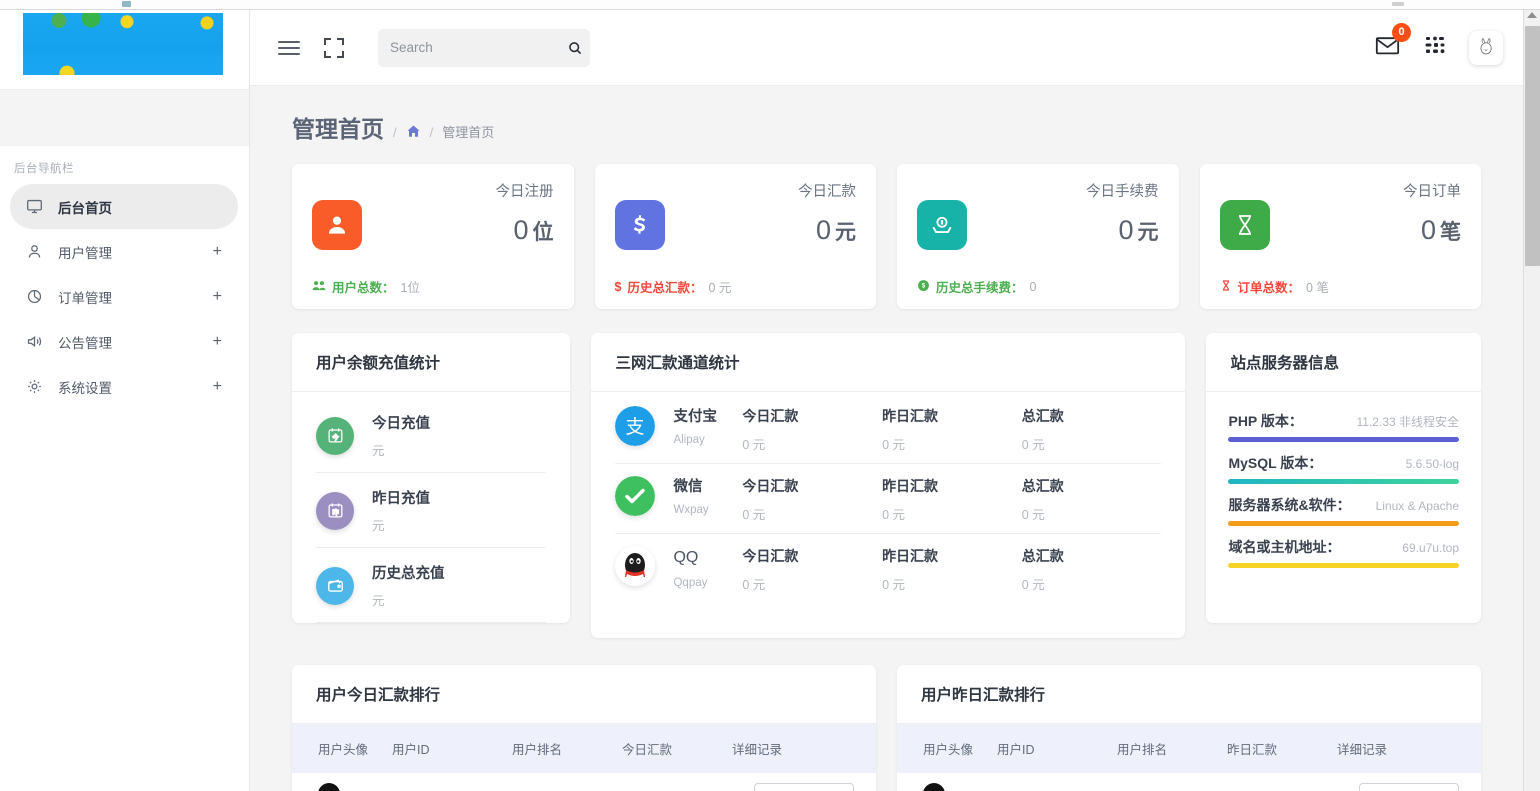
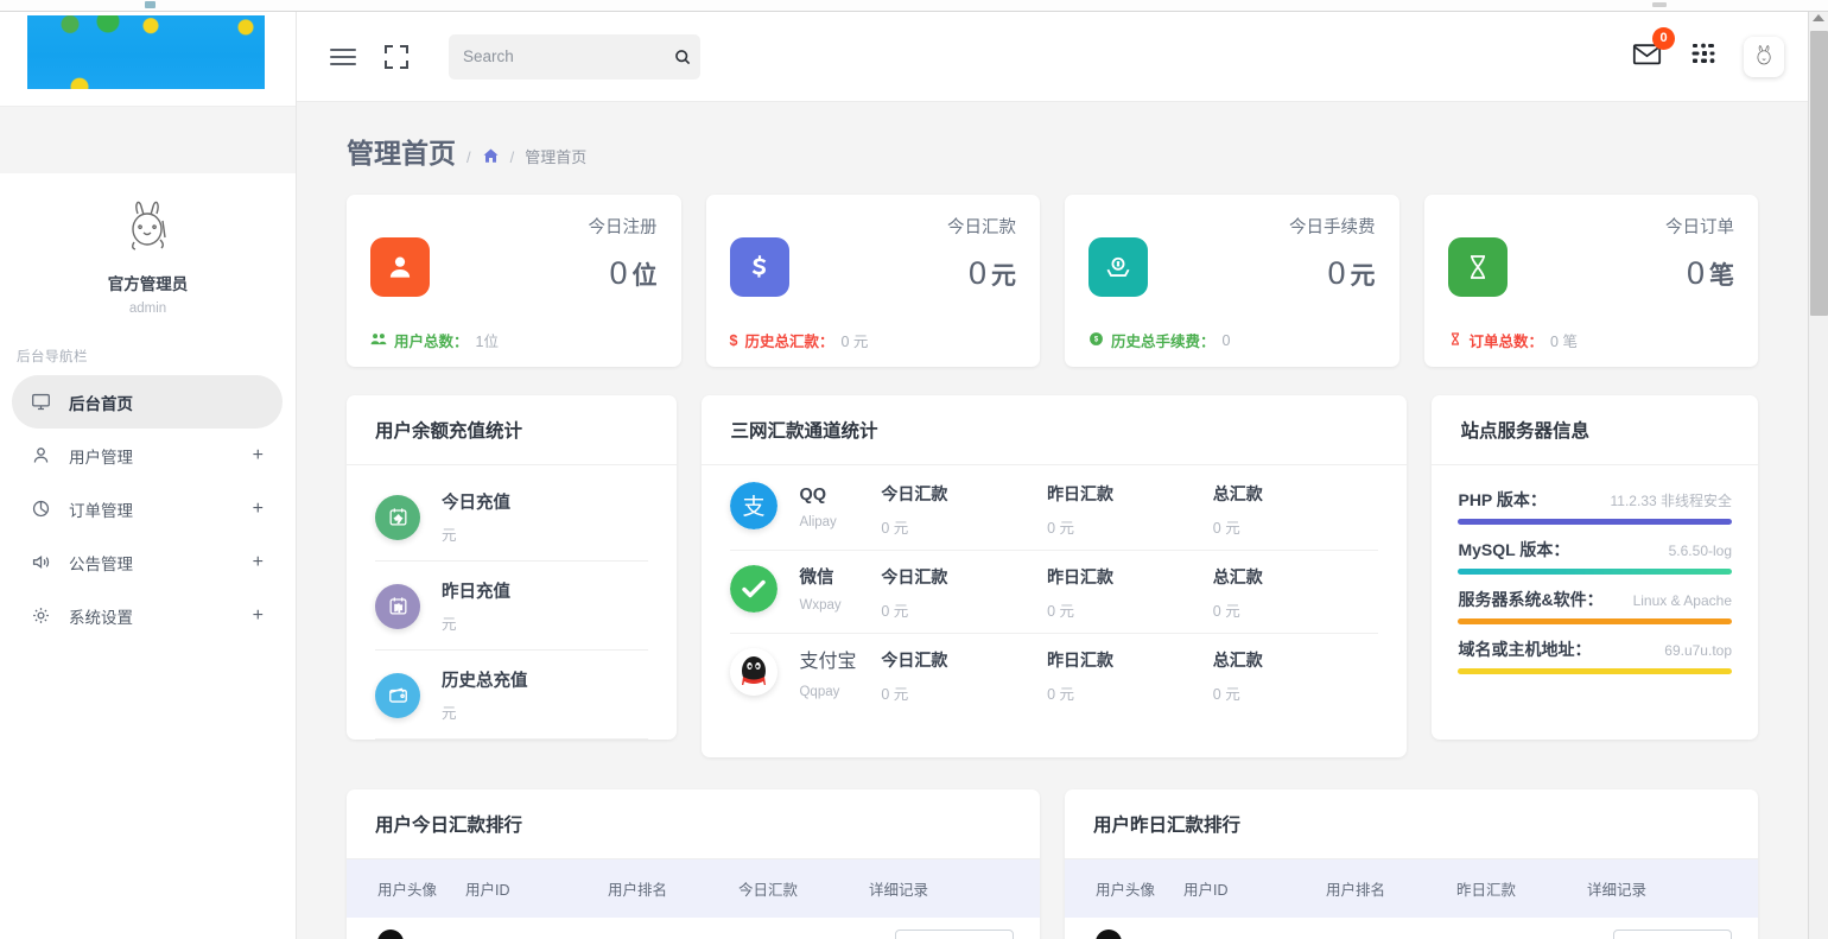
+ 官方管理员
+ admin
  后台导航栏
  后台首页
  用户管理
  +
  订单管理
  +
  公告管理
  +
  系统设置
  +
  Search
  0
  管理首页
  /
  /
  管理首页
  今日注册
  0 位
  用户总数：
  1位
  今日汇款
  0 元
  $
  历史总汇款：
  0 元
  今日手续费
  0 元
  历史总手续费：
  0
  今日订单
  0 笔
  订单总数：
  0 笔
  用户余额充值统计
  今日充值
  元
  昨日充值
  元
  历史总充值
  元
  三网汇款通道统计
  支
- 支付宝
+ QQ
  Alipay
  今日汇款
  0 元
  昨日汇款
  0 元
  总汇款
  0 元
  微信
  Wxpay
  今日汇款
  0 元
  昨日汇款
  0 元
  总汇款
  0 元
- QQ
+ 支付宝
  Qqpay
  今日汇款
  0 元
  昨日汇款
  0 元
  总汇款
  0 元
  站点服务器信息
  PHP 版本：
  11.2.33 非线程安全
  MySQL 版本：
  5.6.50-log
  服务器系统&软件：
  Linux & Apache
  域名或主机地址：
  69.u7u.top
  用户今日汇款排行
  用户头像
  用户ID
  用户排名
  今日汇款
  详细记录
  用户昨日汇款排行
  用户头像
  用户ID
  用户排名
  昨日汇款
  详细记录
